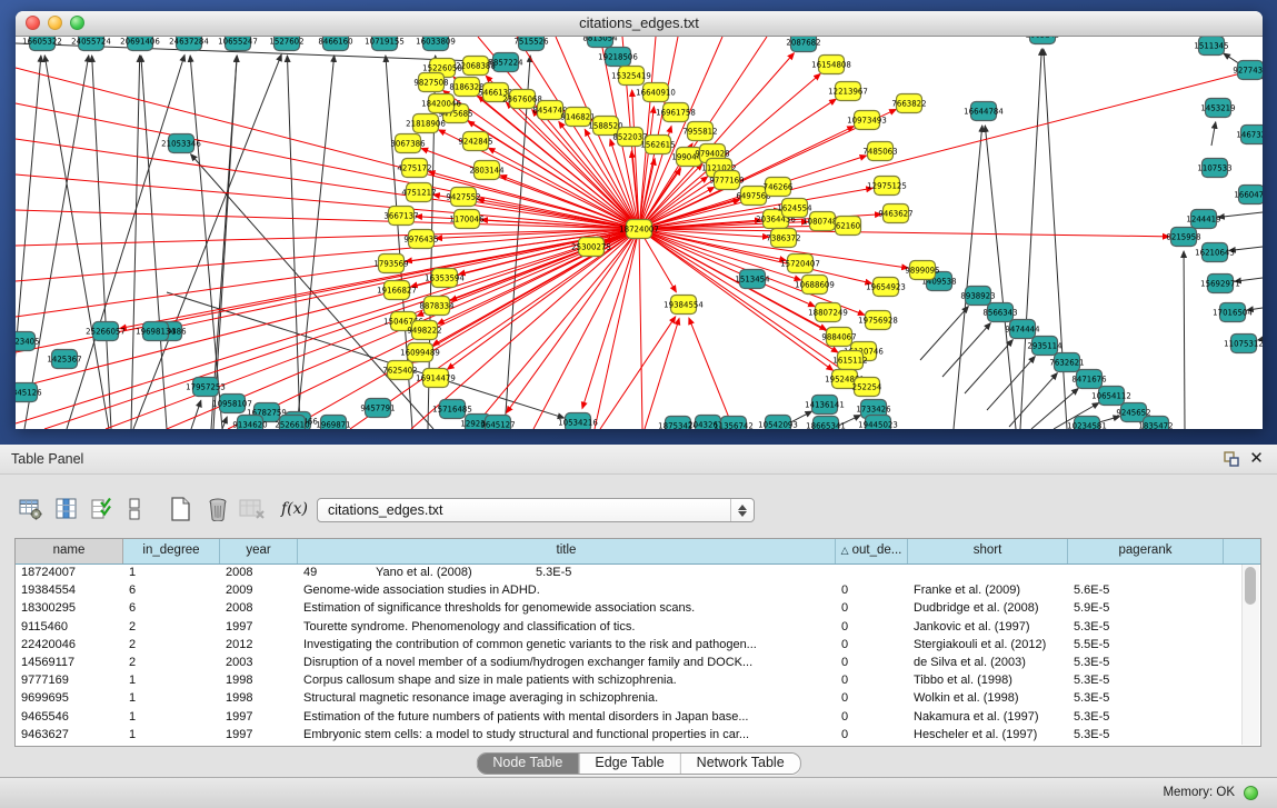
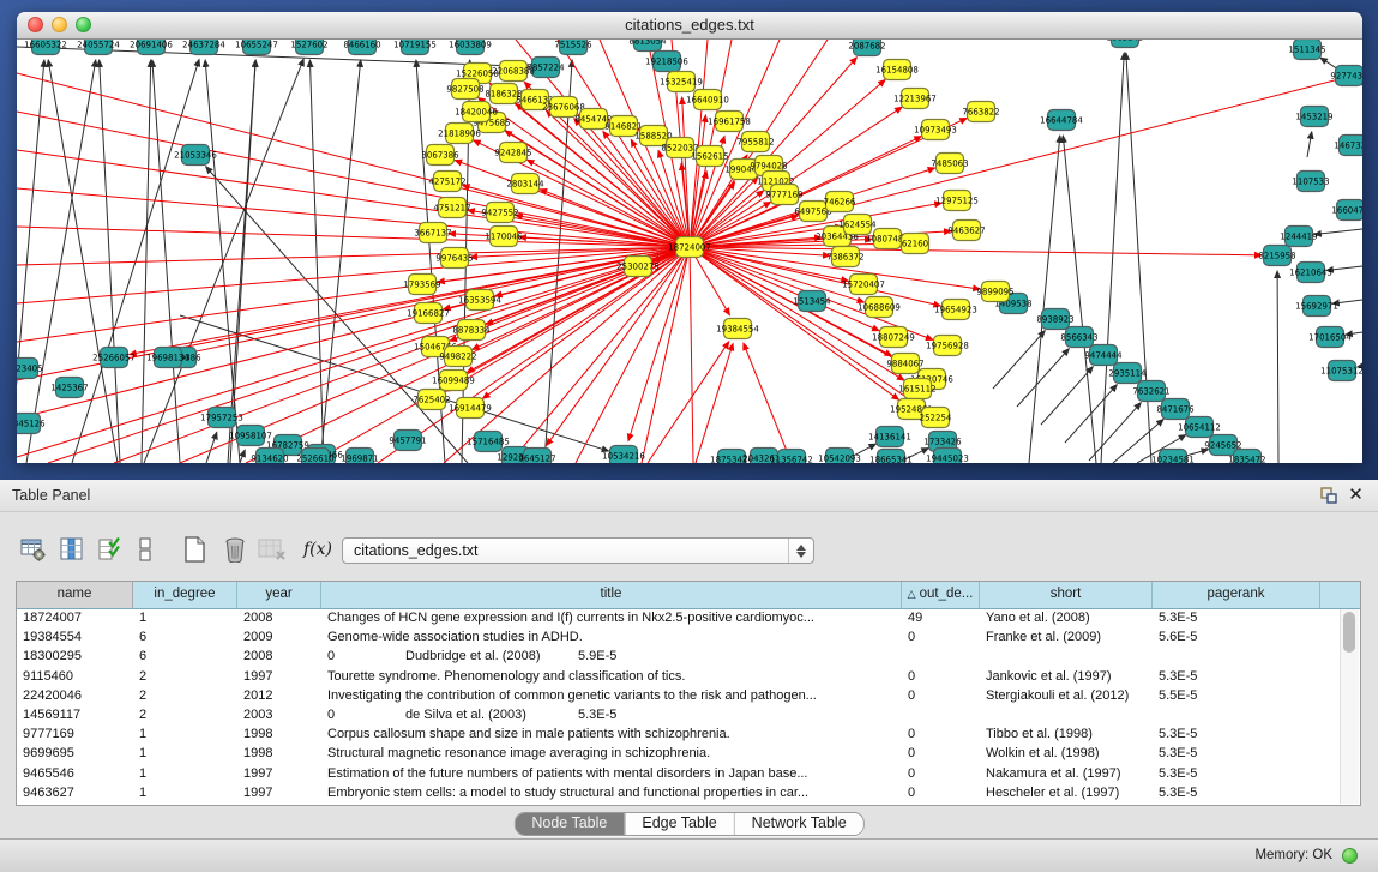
  citations_edges.txt
  16605322
  24055724
  20691406
  24637284
  10655247
  1527602
  8466160
  10719155
  16033809
  7857224
  8813054
  19218506
  7515526
  2087682
  16644784
  1511345
  927743
  1453219
  14673
  1107533
  166047
  1244419
  16210643
  15692971
  17016504
  11075312
  8215958
  1409538
  8938923
  8566343
  9474444
  2935114
  7632621
  8471676
  10654112
  9245652
  1835472
  14136141
  1733426
  1513454
  21053346
  25266057
  19698134
  23405
  1425367
  345126
  17957253
  10958107
  16782759
  9457791
  15716485
  9134620
  2526610
  1969871
  12923
  9645127
  10534216
  1875342
  204326
  11356742
  10542093
  18665341
  19445023
  10234581
  18724007
  15226058
  9827508
  8186328
  546613
  23676068
  845474
  9146821
  1588520
  15325419
  16640910
  16961758
  8522037
  7955812
  1562615
  19904
  9794028
  1121022
  9777169
  9242845
  9475685
  2803144
  9427552
  1170046
  22068388
  18420046
  21818906
  3067386
  4275172
  4751217
  3667137
  9976435
  1793569
  19166827
  8878334
  150467
  9498222
  16099489
  7625402
  16914479
  16353594
  25300275
  19384554
  649756
  746266
  20364436
  1624554
  108074
  62160
  7386372
  15720407
  10688609
  18807249
  9884067
  1615112
  195248
  252254
  19654923
  19756928
  9899095
  7663822
  16154808
  12213967
  10973493
  7485063
  12975125
  9463627
  Table Panel
  ✕
  f(x)
  citations_edges.txt
  name
  in_degree
  year
  title
  △ out_de...
  short
  pagerank
  18724007
  1
  2008
+ Changes of HCN gene expression and I(f) currents in Nkx2.5-positive cardiomyoc...
  49
  Yano et al. (2008)
  5.3E-5
  19384554
  6
  2009
  Genome-wide association studies in ADHD.
  0
  Franke et al. (2009)
  5.6E-5
  18300295
  6
  2008
- Estimation of significance thresholds for genomewide association scans.
  0
  Dudbridge et al. (2008)
  5.9E-5
  9115460
  2
  1997
  Tourette syndrome. Phenomenology and classification of tics.
  0
  Jankovic et al. (1997)
  5.3E-5
  22420046
  2
  2012
  Investigating the contribution of common genetic variants to the risk and pathogen...
  0
  Stergiakouli et al. (2012)
  5.5E-5
  14569117
  2
  2003
- Disruption of a novel member of a sodium/hydrogen exchanger family and DOCK...
  0
  de Silva et al. (2003)
  5.3E-5
  9777169
  1
  1998
  Corpus callosum shape and size in male patients with schizophrenia.
  0
  Tibbo et al. (1998)
  5.3E-5
  9699695
  1
  1998
  Structural magnetic resonance image averaging in schizophrenia.
  0
  Wolkin et al. (1998)
  5.3E-5
  9465546
  1
  1997
  Estimation of the future numbers of patients with mental disorders in Japan base...
  0
  Nakamura et al. (1997)
  5.3E-5
  9463627
  1
  1997
  Embryonic stem cells: a model to study structural and functional properties in car...
  0
  Hescheler et al. (1997)
  5.3E-5
  Node Table
  Edge Table
  Network Table
  Memory: OK
